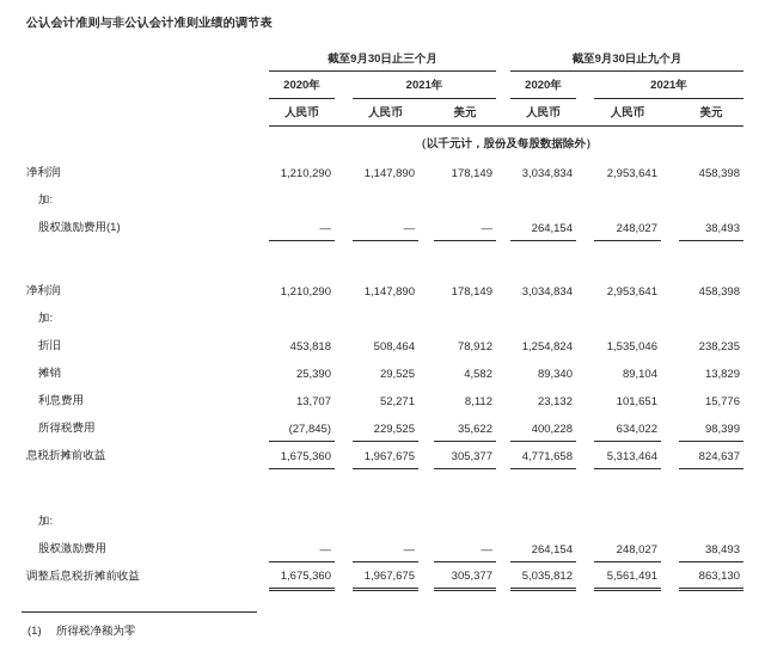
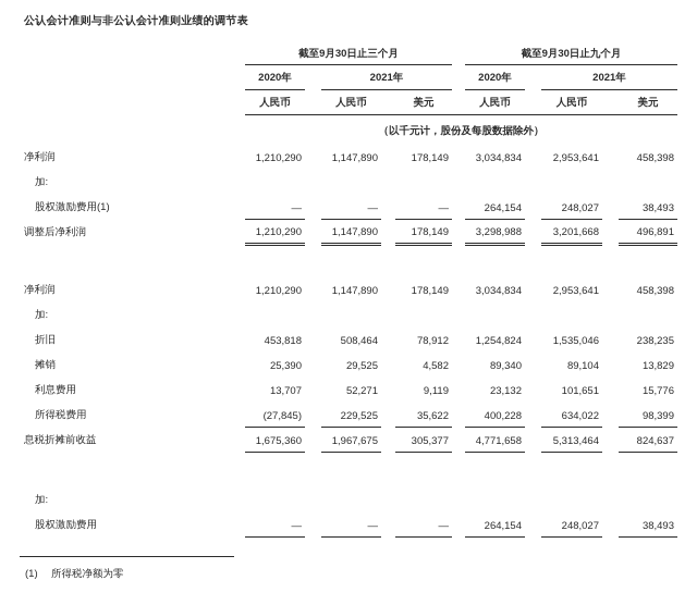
  公认会计准则与非公认会计准则业绩的调节表
  	截至9月30日止三个月		截至9月30日止九个月
  	2020年		2021年		2020年		2021年
  	人民币		人民币		美元		人民币		人民币		美元
  	（以千元计，股份及每股数据除外）
  净利润	1,210,290		1,147,890		178,149		3,034,834		2,953,641		458,398
  加:
  股权激励费用(1)	—		—		—		264,154		248,027		38,493
+ 调整后净利润	1,210,290		1,147,890		178,149		3,298,988		3,201,668		496,891
  净利润	1,210,290		1,147,890		178,149		3,034,834		2,953,641		458,398
  加:
  折旧	453,818		508,464		78,912		1,254,824		1,535,046		238,235
  摊销	25,390		29,525		4,582		89,340		89,104		13,829
- 利息费用	13,707		52,271		8,112		23,132		101,651		15,776
+ 利息费用	13,707		52,271		9,119		23,132		101,651		15,776
  所得税费用	(27,845)		229,525		35,622		400,228		634,022		98,399
  息税折摊前收益	1,675,360		1,967,675		305,377		4,771,658		5,313,464		824,637
  加:
  股权激励费用	—		—		—		264,154		248,027		38,493
- 调整后息税折摊前收益	1,675,360		1,967,675		305,377		5,035,812		5,561,491		863,130
  (1) 所得税净额为零
